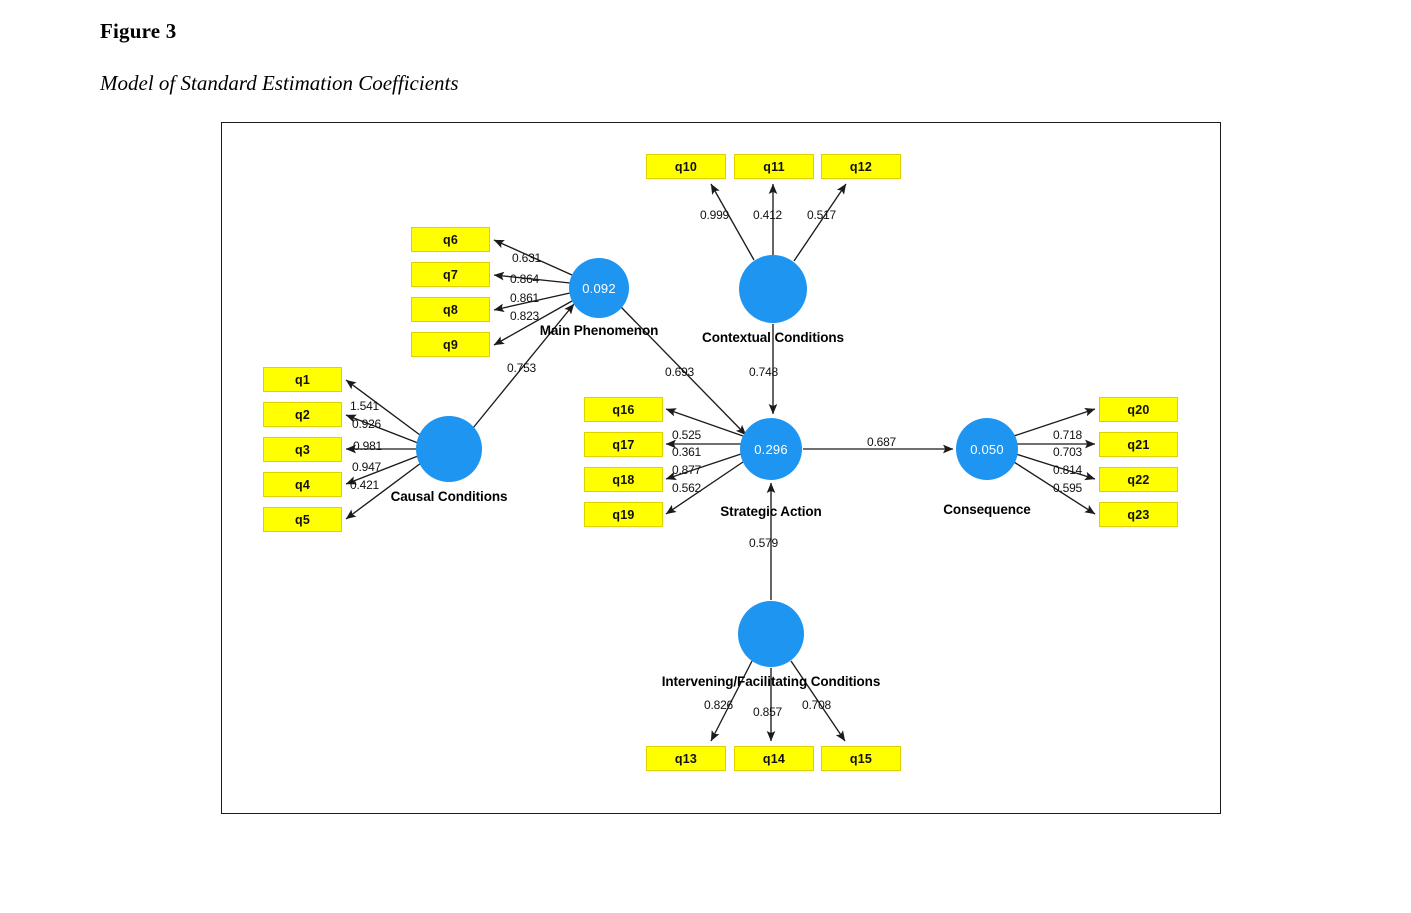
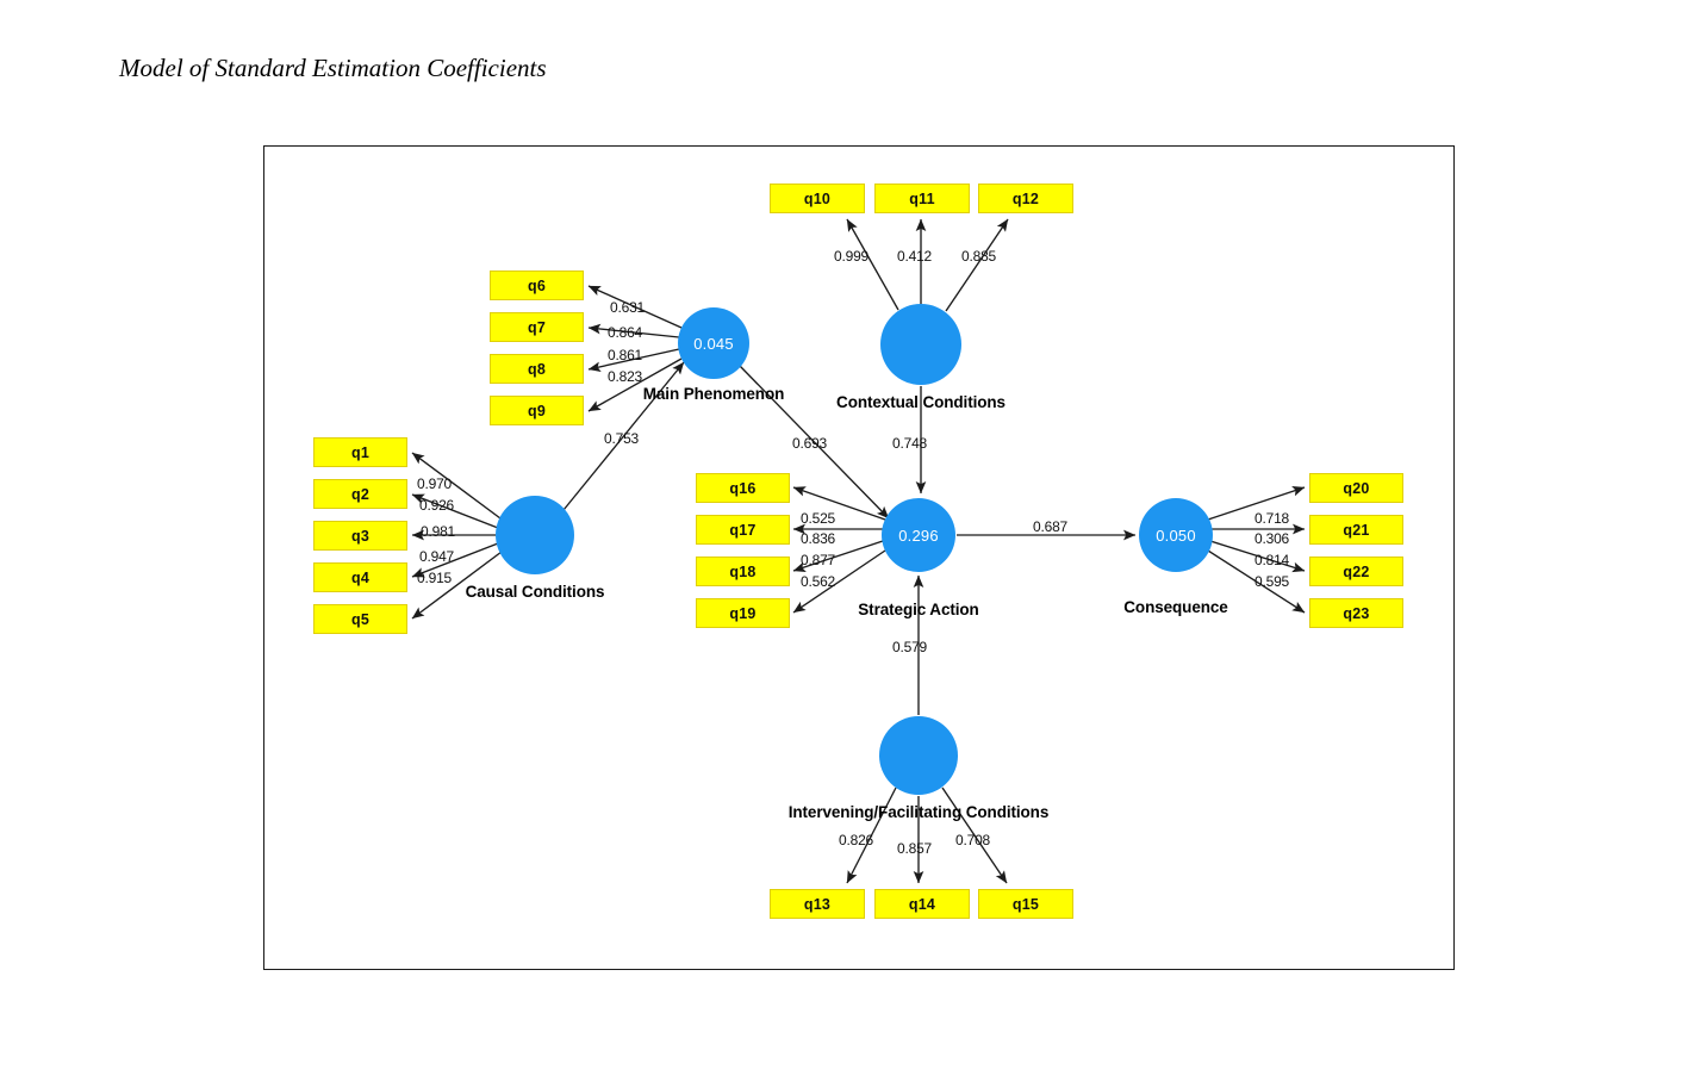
- Figure 3
  Model of Standard Estimation Coefficients
  q1
  q2
  q3
  q4
  q5
  q6
  q7
  q8
  q9
  q10
  q11
  q12
  q13
  q14
  q15
  q16
  q17
  q18
  q19
  q20
  q21
  q22
  q23
  Causal Conditions
- 0.092
+ 0.045
  Main Phenomenon
  Contextual Conditions
  0.296
  Strategic Action
  Intervening/Facilitating Conditions
  0.050
  Consequence
- 1.541
+ 0.970
  0.926
  0.981
  0.947
- 0.421
+ 0.915
  0.631
  0.864
  0.861
  0.823
  0.999
  0.412
- 0.517
+ 0.885
  0.826
  0.857
  0.708
  0.525
- 0.361
+ 0.836
  0.877
  0.562
  0.718
- 0.703
+ 0.306
  0.814
  0.595
  0.753
  0.693
  0.748
  0.579
  0.687
